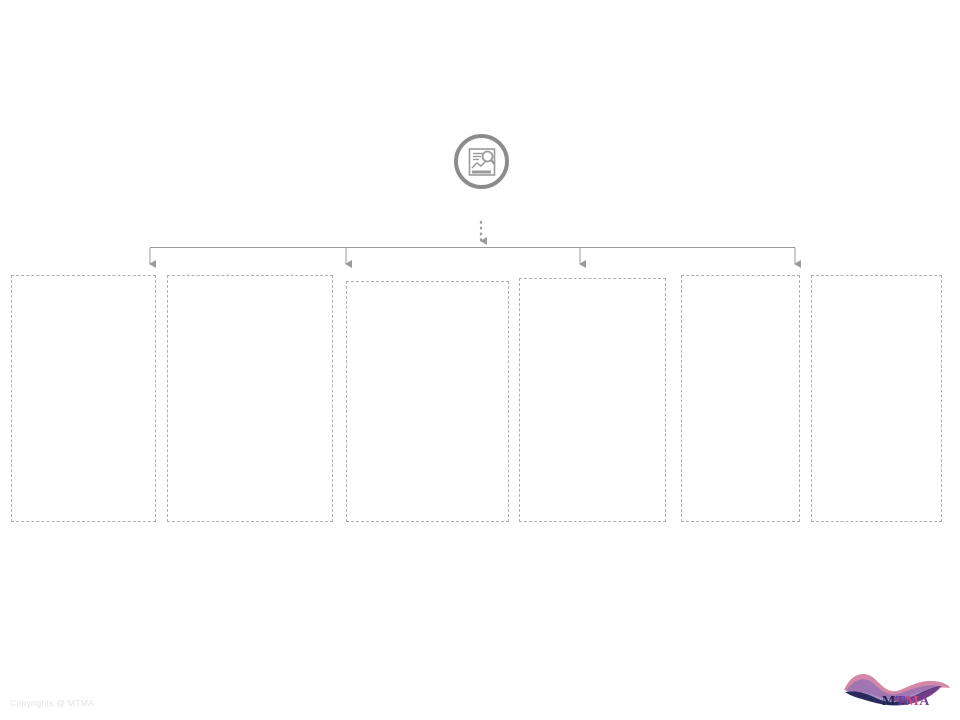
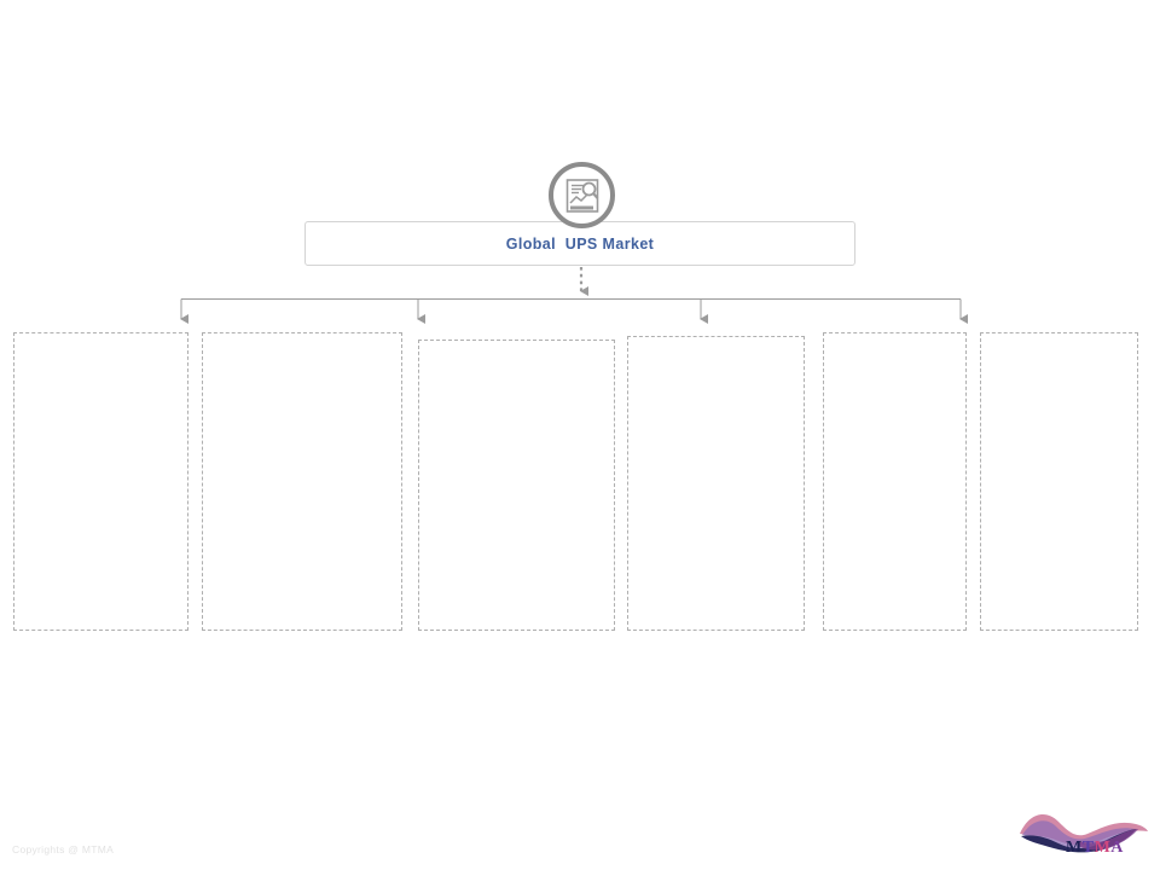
+ Global UPS Market
  Copyrights @ MTMA
  MTMA
